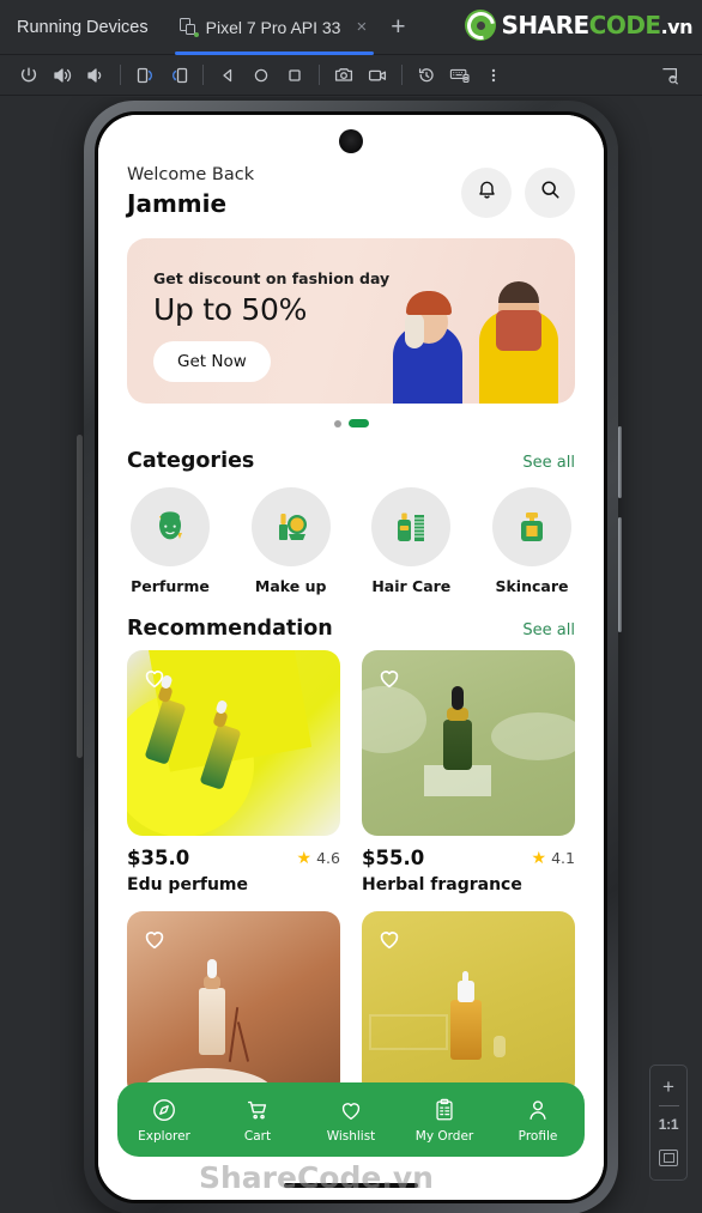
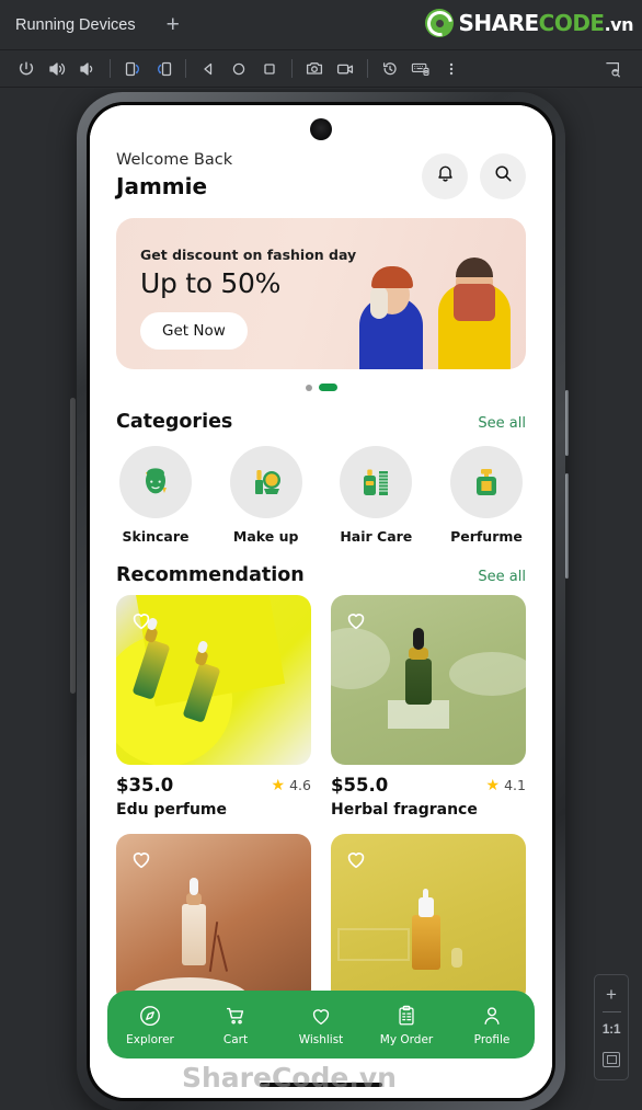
  Running Devices
- Pixel 7 Pro API 33
- ×
  +
  SHARECODE.vn
  Welcome Back
  Jammie
  Get discount on fashion day
  Up to 50%
  Get Now
  Categories
  See all
- Perfurme
+ Skincare
  Make up
  Hair Care
- Skincare
+ Perfurme
  Recommendation
  See all
  $35.0
  ★
  4.6
  Edu perfume
  $55.0
  ★
  4.1
  Herbal fragrance
  Explorer
  Cart
  Wishlist
  My Order
  Profile
  ShareCode.vn
  +
  1:1
